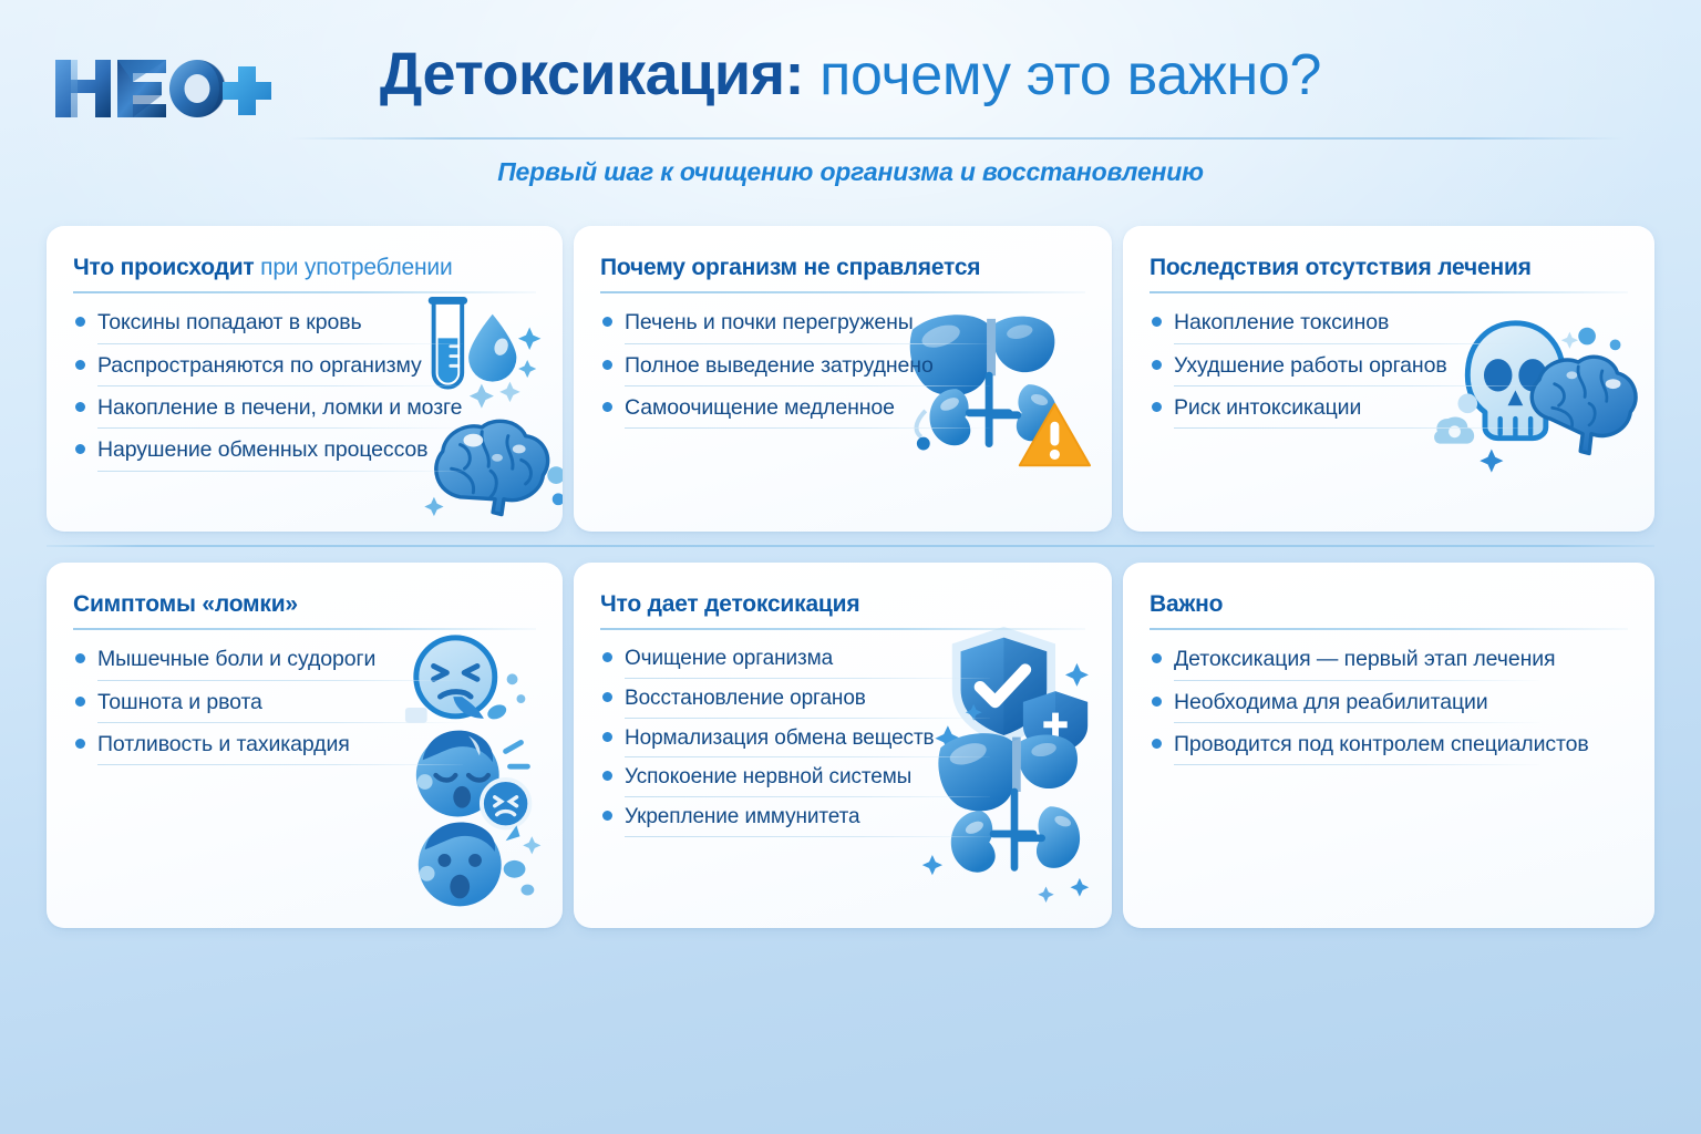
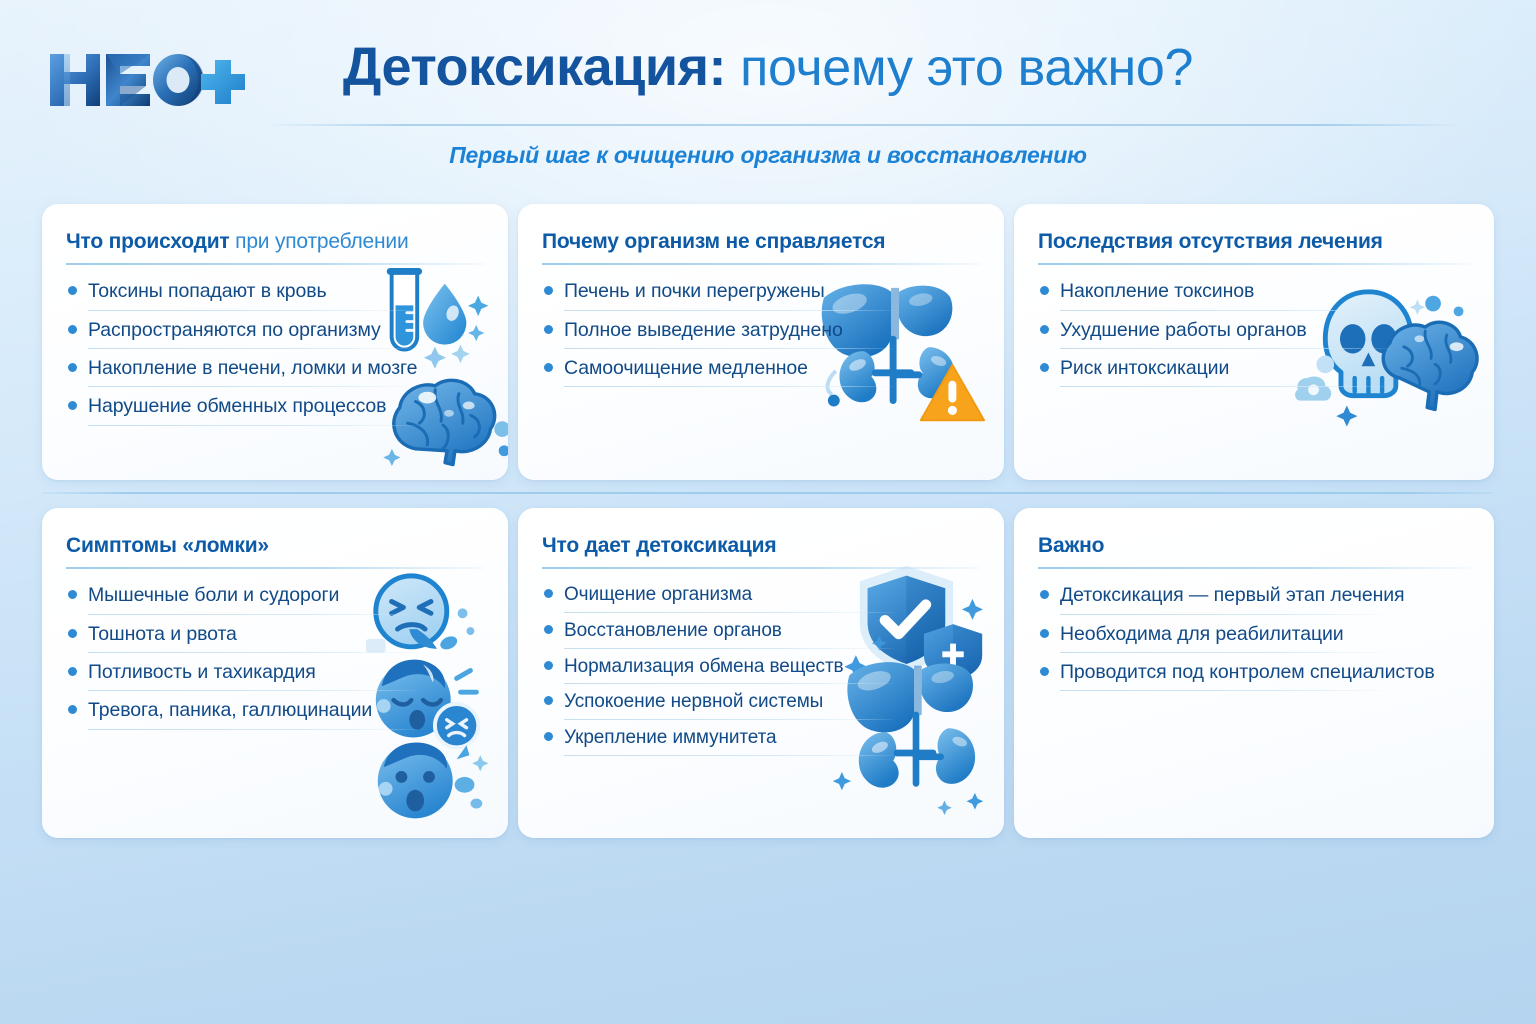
  Детоксикация: почему это важно?
  Первый шаг к очищению организма и восстановлению
  Что происходит при употреблении
  Токсины попадают в кровь
  Распространяются по организму
  Накопление в печени, ломки и мозге
  Нарушение обменных процессов
  Почему организм не справляется
  Печень и почки перегружены
  Полное выведение затруднено
  Самоочищение медленное
  Последствия отсутствия лечения
  Накопление токсинов
  Ухудшение работы органов
  Риск интоксикации
  Симптомы «ломки»
  Мышечные боли и судороги
  Тошнота и рвота
  Потливость и тахикардия
+ Тревога, паника, галлюцинации
  Что дает детоксикация
  Очищение организма
  Восстановление органов
  Нормализация обмена веществ
  Успокоение нервной системы
  Укрепление иммунитета
  Важно
  Детоксикация — первый этап лечения
  Необходима для реабилитации
  Проводится под контролем специалистов
